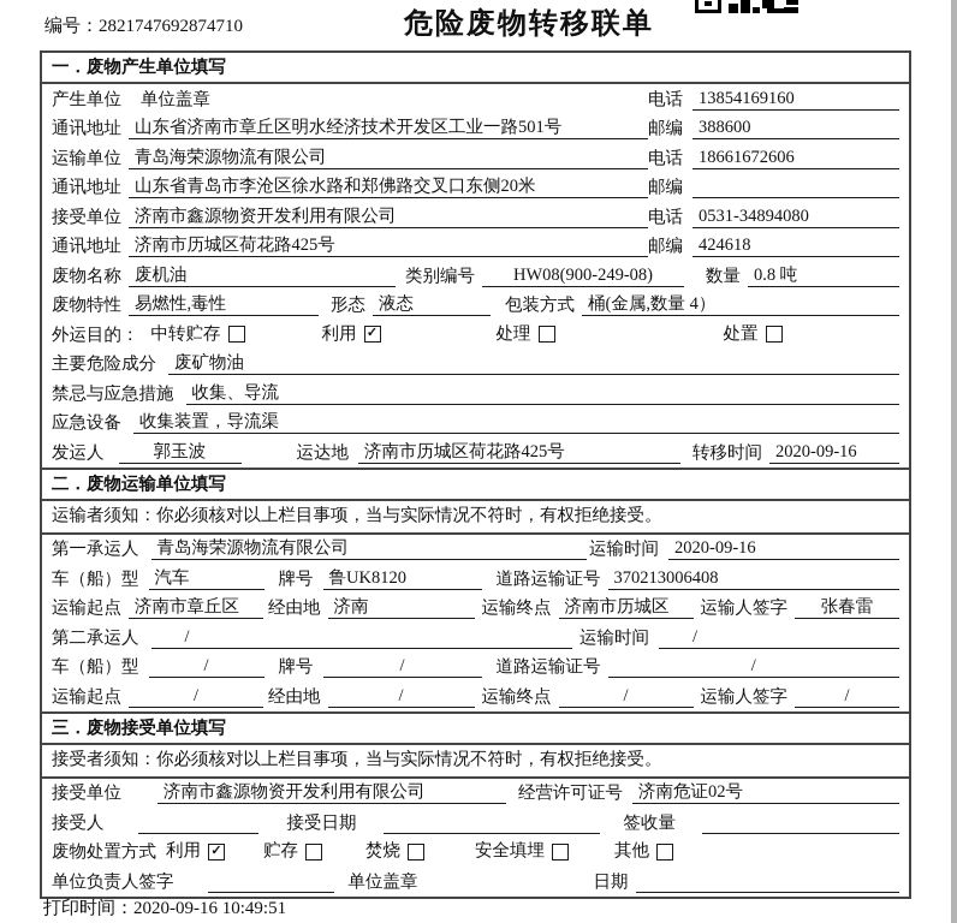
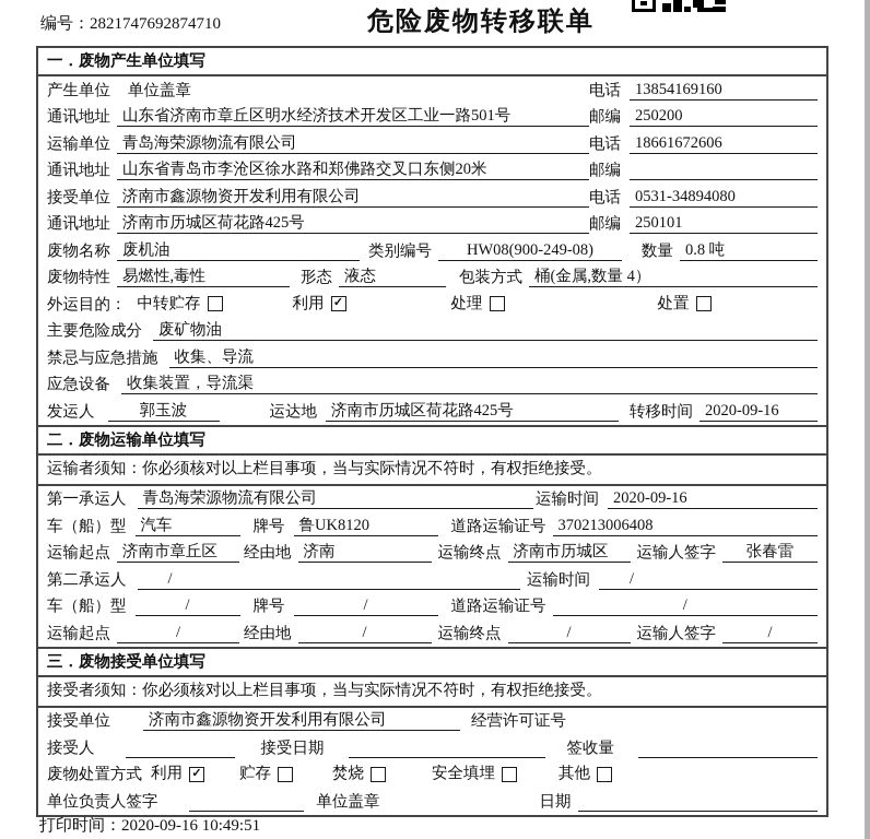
  编号：2821747692874710
  危险废物转移联单
  一．废物产生单位填写
  产生单位
  单位盖章
  电话
  13854169160
  通讯地址
  山东省济南市章丘区明水经济技术开发区工业一路501号
  邮编
- 388600
+ 250200
  运输单位
  青岛海荣源物流有限公司
  电话
  18661672606
  通讯地址
  山东省青岛市李沧区徐水路和郑佛路交叉口东侧20米
  邮编
  接受单位
  济南市鑫源物资开发利用有限公司
  电话
  0531-34894080
  通讯地址
  济南市历城区荷花路425号
  邮编
- 424618
+ 250101
  废物名称
  废机油
  类别编号
  HW08(900-249-08)
  数量
  0.8 吨
  废物特性
  易燃性,毒性
  形态
  液态
  包装方式
  桶(金属,数量 4）
  外运目的：
  中转贮存
  利用
  ✓
  处理
  处置
  主要危险成分
  废矿物油
  禁忌与应急措施
  收集、导流
  应急设备
  收集装置，导流渠
  发运人
  郭玉波
  运达地
  济南市历城区荷花路425号
  转移时间
  2020-09-16
  二．废物运输单位填写
  运输者须知：
  你必须核对以上栏目事项，当与实际情况不符时，有权拒绝接受。
  第一承运人
  青岛海荣源物流有限公司
  运输时间
  2020-09-16
  车（船）型
  汽车
  牌号
  鲁UK8120
  道路运输证号
  370213006408
  运输起点
  济南市章丘区
  经由地
  济南
  运输终点
  济南市历城区
  运输人签字
  张春雷
  第二承运人
  /
  运输时间
  /
  车（船）型
  /
  牌号
  /
  道路运输证号
  /
  运输起点
  /
  经由地
  /
  运输终点
  /
  运输人签字
  /
  三．废物接受单位填写
  接受者须知：
  你必须核对以上栏目事项，当与实际情况不符时，有权拒绝接受。
  接受单位
  济南市鑫源物资开发利用有限公司
  经营许可证号
- 济南危证02号
  接受人
  接受日期
  签收量
  废物处置方式
  利用
  ✓
  贮存
  焚烧
  安全填埋
  其他
  单位负责人签字
  单位盖章
  日期
  打印时间：2020-09-16 10:49:51
